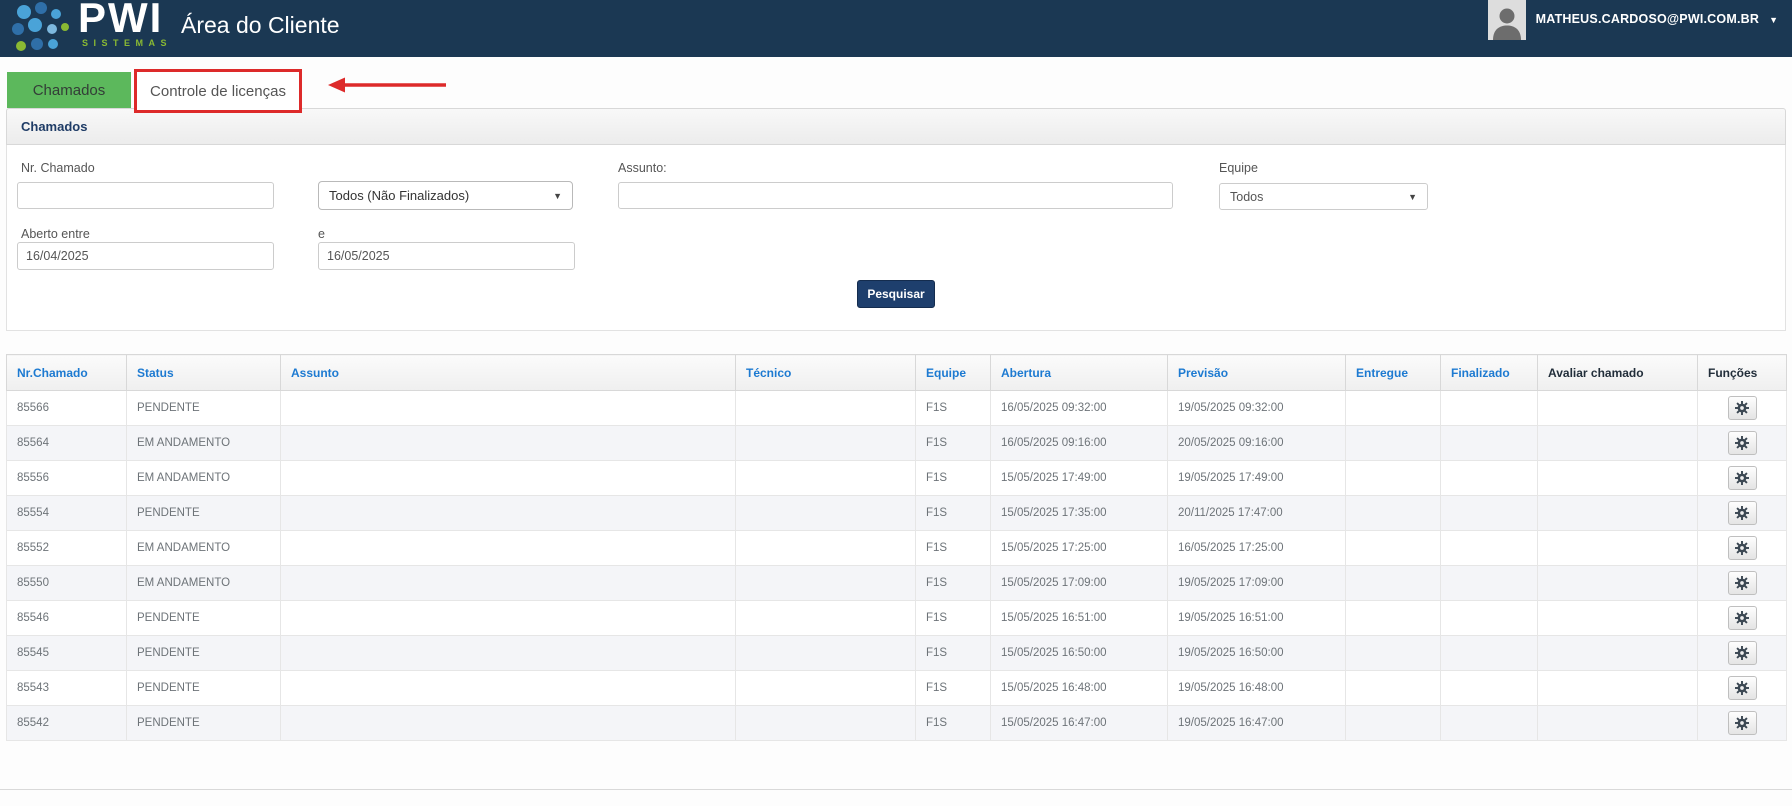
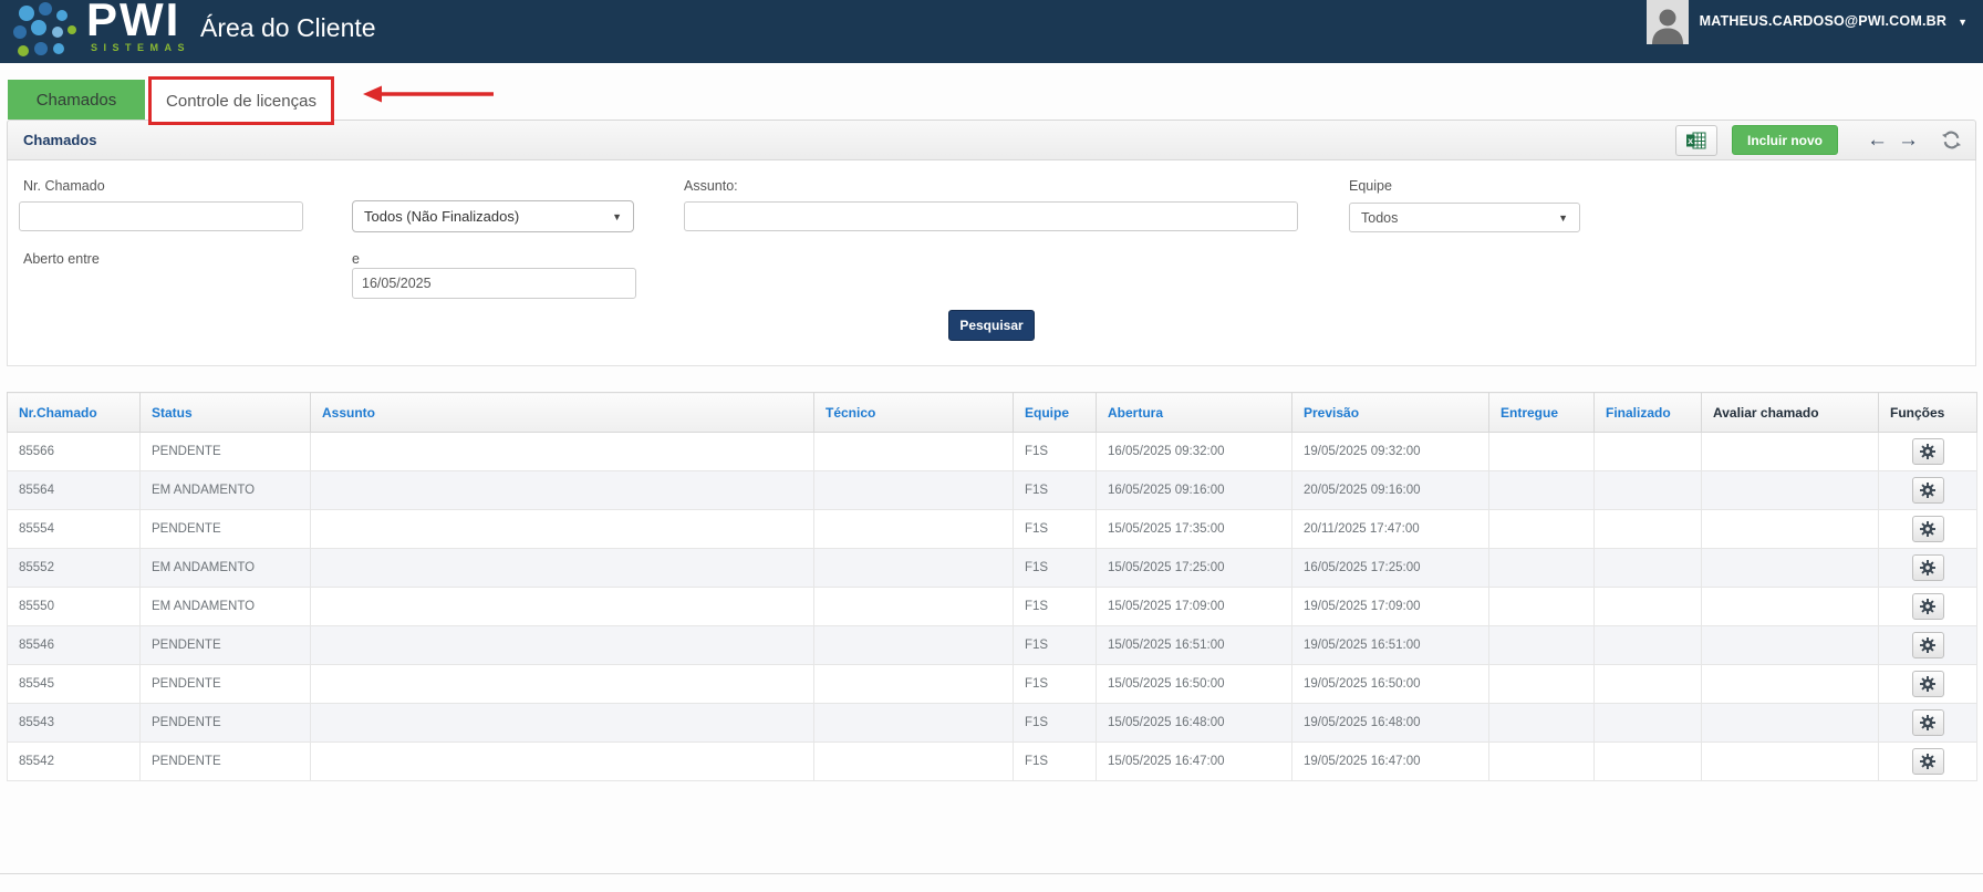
  PWI
  SISTEMAS
  Área do Cliente
  MATHEUS.CARDOSO@PWI.COM.BR
  ▼
  Chamados
  Controle de licenças
  Chamados
+ x
+ Incluir novo
+ ←
+ →
  Nr. Chamado
  Todos (Não Finalizados)
  ▼
  Assunto:
  Equipe
  Todos
  ▼
  Aberto entre
- 16/04/2025
  e
  16/05/2025
  Pesquisar
  Nr.Chamado	Status	Assunto	Técnico	Equipe	Abertura	Previsão	Entregue	Finalizado	Avaliar chamado	Funções
  85566	PENDENTE			F1S	16/05/2025 09:32:00	19/05/2025 09:32:00
  85564	EM ANDAMENTO			F1S	16/05/2025 09:16:00	20/05/2025 09:16:00
- 85556	EM ANDAMENTO			F1S	15/05/2025 17:49:00	19/05/2025 17:49:00
  85554	PENDENTE			F1S	15/05/2025 17:35:00	20/11/2025 17:47:00
  85552	EM ANDAMENTO			F1S	15/05/2025 17:25:00	16/05/2025 17:25:00
  85550	EM ANDAMENTO			F1S	15/05/2025 17:09:00	19/05/2025 17:09:00
  85546	PENDENTE			F1S	15/05/2025 16:51:00	19/05/2025 16:51:00
  85545	PENDENTE			F1S	15/05/2025 16:50:00	19/05/2025 16:50:00
  85543	PENDENTE			F1S	15/05/2025 16:48:00	19/05/2025 16:48:00
  85542	PENDENTE			F1S	15/05/2025 16:47:00	19/05/2025 16:47:00
